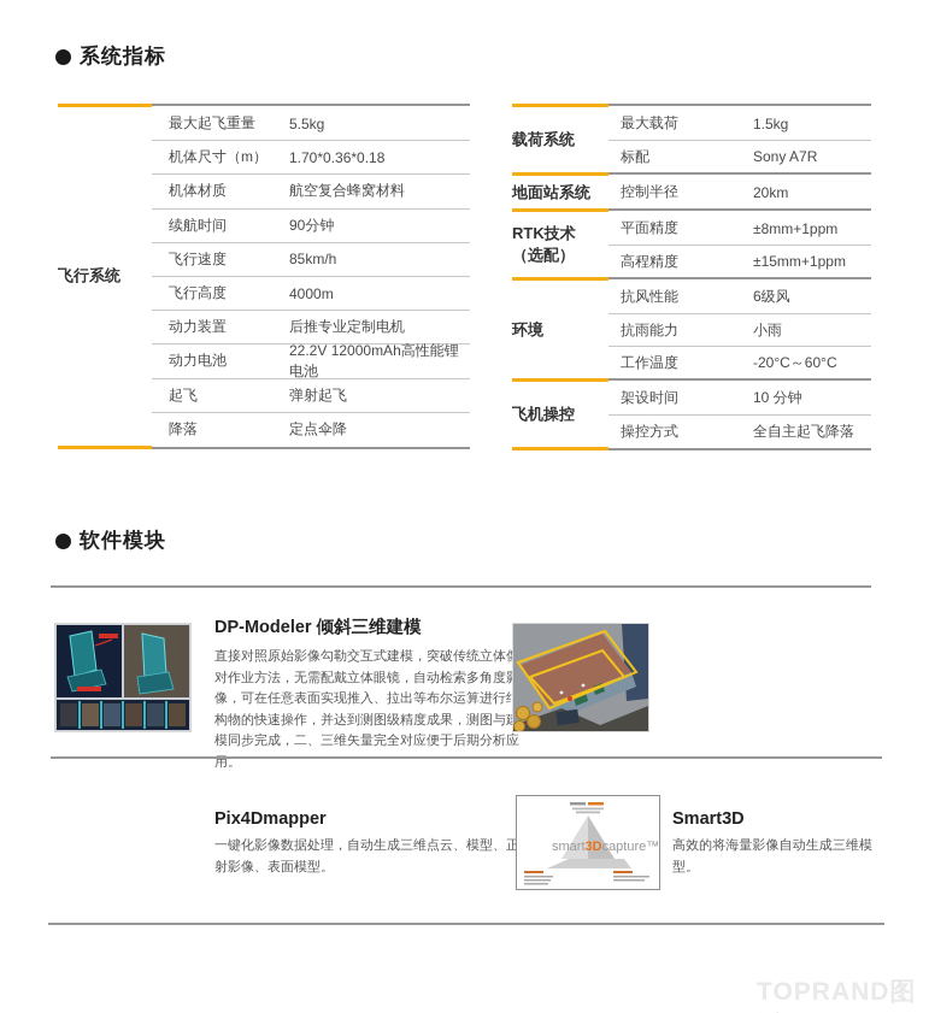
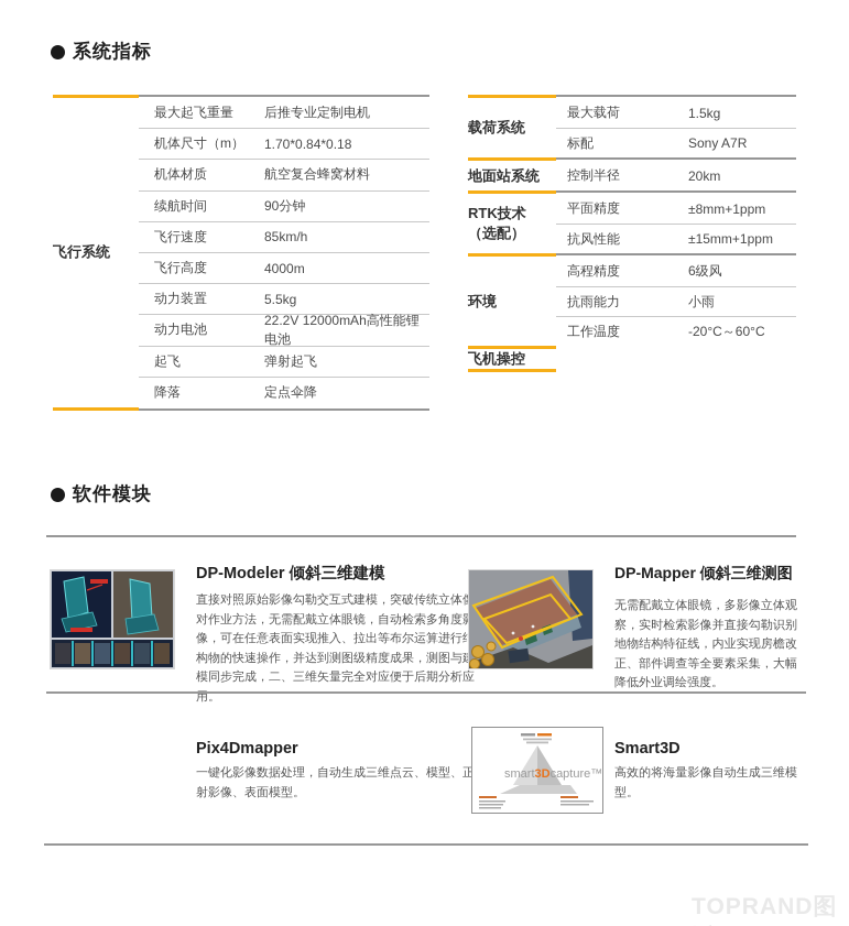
  系统指标
  飞行系统
  最大起飞重量
- 5.5kg
+ 后推专业定制电机
  机体尺寸（m）
- 1.70*0.36*0.18
+ 1.70*0.84*0.18
  机体材质
  航空复合蜂窝材料
  续航时间
  90分钟
  飞行速度
  85km/h
  飞行高度
  4000m
  动力装置
- 后推专业定制电机
+ 5.5kg
  动力电池
  22.2V 12000mAh高性能锂电池
  起飞
  弹射起飞
  降落
  定点伞降
  载荷系统
  最大载荷
  1.5kg
  标配
  Sony A7R
  地面站系统
  控制半径
  20km
  RTK技术
  （选配）
  平面精度
  ±8mm+1ppm
- 高程精度
+ 抗风性能
  ±15mm+1ppm
  环境
- 抗风性能
+ 高程精度
  6级风
  抗雨能力
  小雨
  工作温度
  -20°C～60°C
  飞机操控
- 架设时间
- 10 分钟
- 操控方式
- 全自主起飞降落
  软件模块
  DP-Modeler 倾斜三维建模
  直接对照原始影像勾勒交互式建模，突破传统立体像对作业方法，无需配戴立体眼镜，自动检索多角度影像，可在任意表面实现推入、拉出等布尔运算进行结构物的快速操作，并达到测图级精度成果，测图与建模同步完成，二、三维矢量完全对应便于后期分析应用。
+ DP-Mapper 倾斜三维测图
+ 无需配戴立体眼镜，多影像立体观察，实时检索影像并直接勾勒识别地物结构特征线，内业实现房檐改正、部件调查等全要素采集，大幅降低外业调绘强度。
  Pix4Dmapper
  一键化影像数据处理，自动生成三维点云、模型、正射影像、表面模型。
  smart3Dcapture™
  Smart3D
  高效的将海量影像自动生成三维模型。
